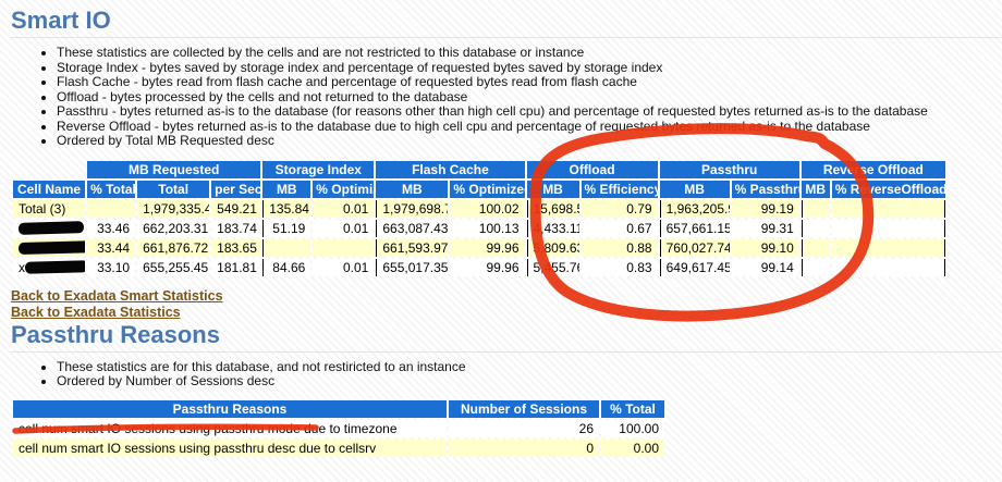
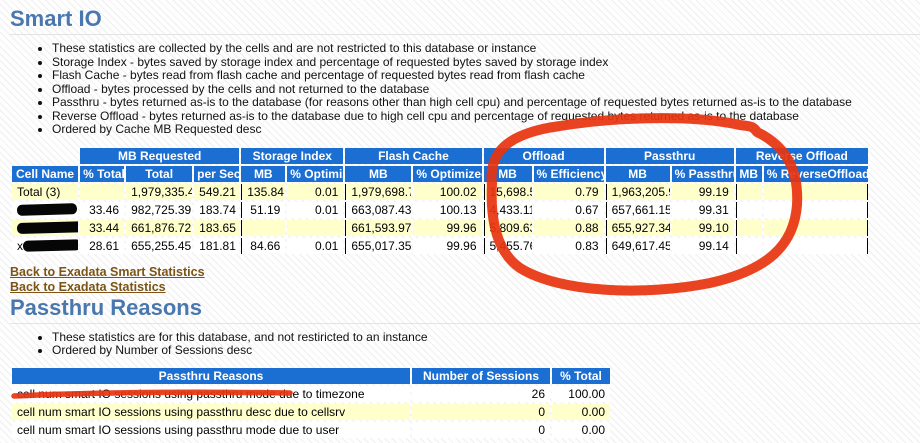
  Smart IO
  These statistics are collected by the cells and are not restricted to this database or instance
  Storage Index - bytes saved by storage index and percentage of requested bytes saved by storage index
  Flash Cache - bytes read from flash cache and percentage of requested bytes read from flash cache
  Offload - bytes processed by the cells and not returned to the database
  Passthru - bytes returned as-is to the database (for reasons other than high cell cpu) and percentage of requested bytes returned as-is to the database
  Reverse Offload - bytes returned as-is to the database due to high cell cpu and percentage of requested to the database
- Ordered by Total MB Requested desc
+ Ordered by Cache MB Requested desc
  	MB Requested	Storage Index	Flash Cache	Offload	Passthru	Revse Offload
  Cell Name	% Total	Total	per Sec	MB	% Optimi	MB	% Optimize	MB	% Efficienc	MB	% Passthr	MB	% RverseOffload
  Total (3)		1,979,335.4	549.21	135.84	0.01	1,979,698.	100.02	5,698.	0.79	1,963,205.	99.19
- 	33.46	662,203.31	183.74	51.19	0.01	663,087.43	100.13	,433.1	0.67	657,661.15	99.31
+ 	33.46	982,725.39	183.74	51.19	0.01	663,087.43	100.13	,433.1	0.67	657,661.15	99.31
- 	33.44	661,876.72	183.65			661,593.97	99.96	809.6	0.88	760,027.74	99.10
+ 	33.44	661,876.72	183.65			661,593.97	99.96	809.6	0.88	655,927.34	99.10
- x	33.10	655,255.45	181.81	84.66	0.01	655,017.35	99.96	555.7	0.83	649,617.45	99.14
+ x	28.61	655,255.45	181.81	84.66	0.01	655,017.35	99.96	555.7	0.83	649,617.45	99.14
  Back to Exadata Smart Statistics
  Back to Exadata Statistics
  Passthru Reasons
  These statistics are for this database, and not restiricted to an instance
  Ordered by Number of Sessions desc
  Passthru Reasons	Number of Sessions	% Total
  cell num smart IO sessions using passthru desc due to cellsrv	0	0.00
+ cell num smart IO sessions using passthru mode due to user	0	0.00
